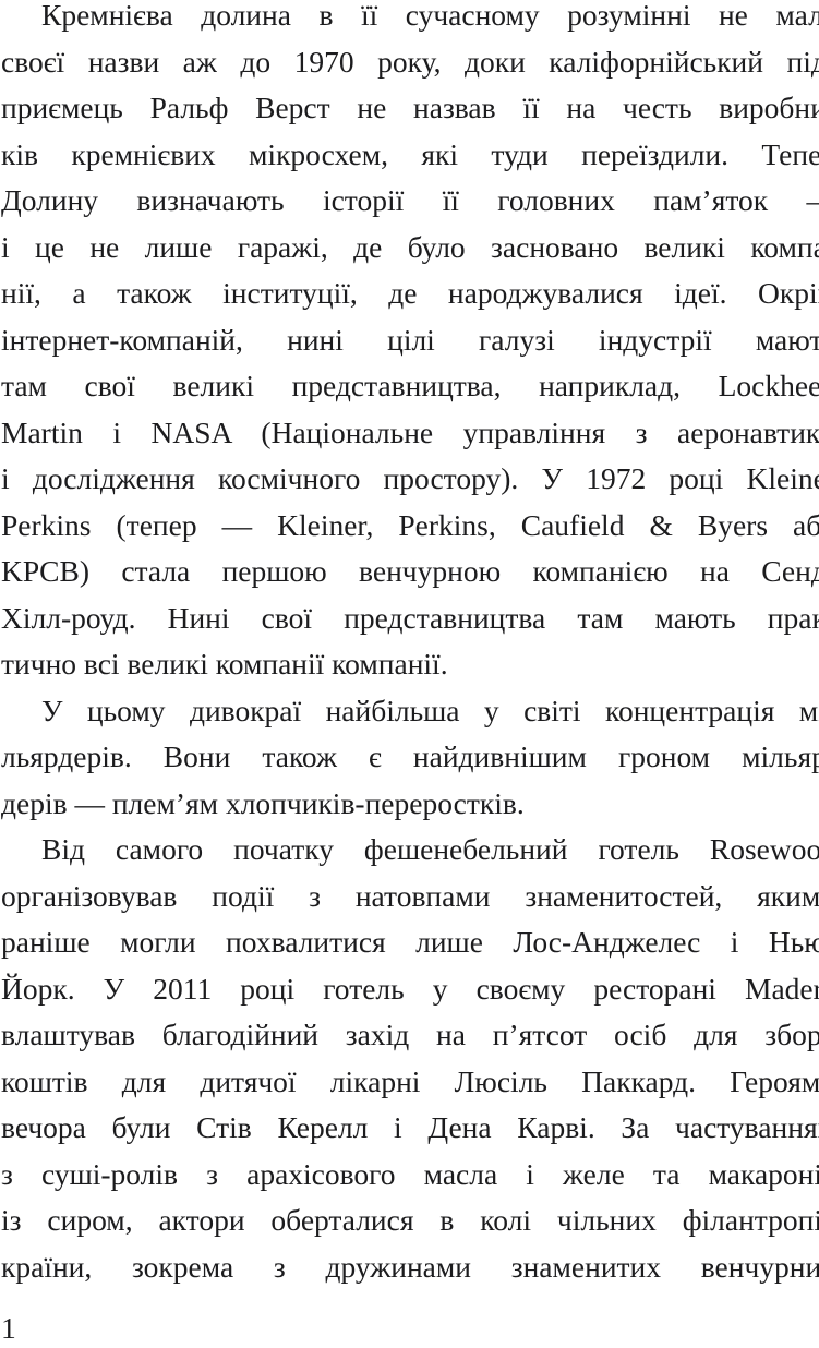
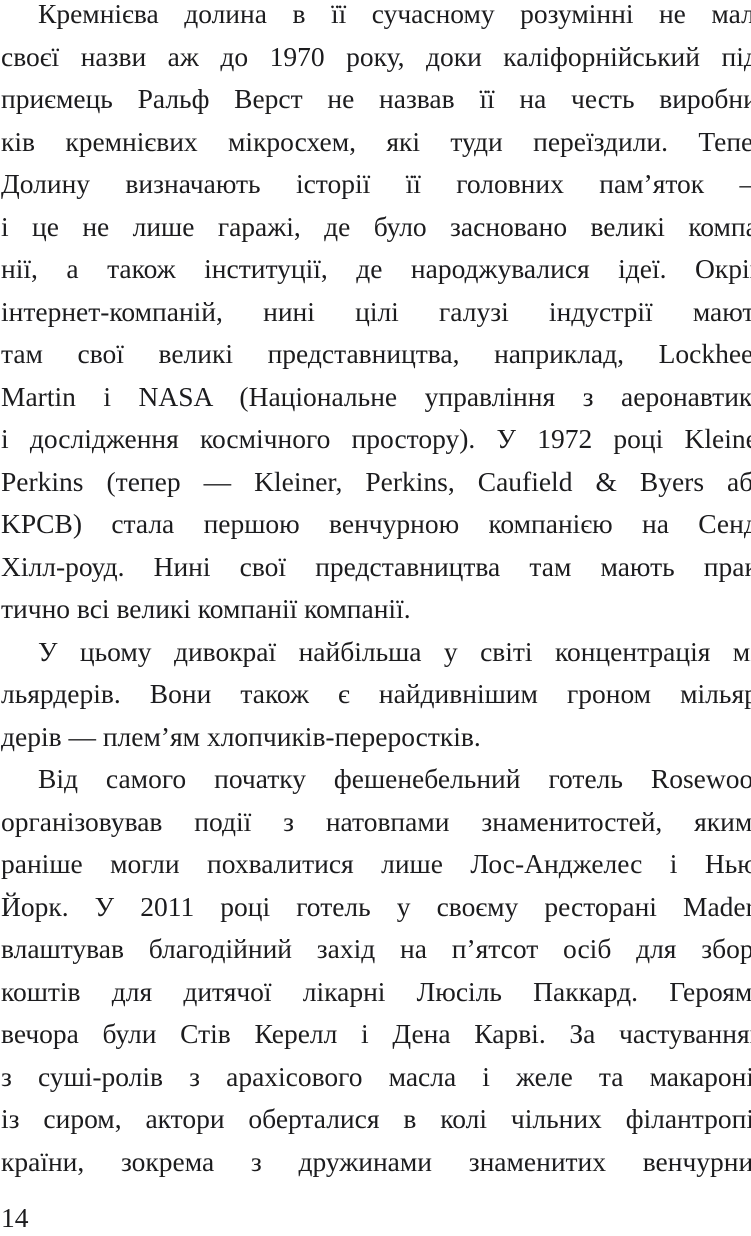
  Кремнієва долина в її сучасному розумінні не мал
  своєї назви аж до 1970 року, доки каліфорнійський пі
  приємець Ральф Верст не назвав її на честь виробни
  ків кремнієвих мікросхем, які туди переїздили. Тепе
  Долину визначають історії її головних пам’яток
  і це не лише гаражі, де було засновано великі комп
  нії, а також інституції, де народжувалися ідеї. Окрі
  інтернет-компаній, нині цілі галузі індустрії мают
  там свої великі представництва, наприклад, Lockhee
  Martin і NASA (Національне управління з аеронавтик
  і дослідження космічного простору). У 1972 році Klein
  Perkins (тепер — Kleiner, Perkins, Caufield & Byers аб
  KPCB) стала першою венчурною компанією на Сен
  Хілл-роуд. Нині свої представництва там мають пра
  тично всі великі компанії компанії.
  У цьому дивокраї найбільша у світі концентрація м
  льярдерів. Вони також є найдивнішим гроном мілья
  дерів — плем’ям хлопчиків-переростків.
  Від самого початку фешенебельний готель Rosewoo
  організовував події з натовпами знаменитостей, яким
  раніше могли похвалитися лише Лос-Анджелес і Нью
  Йорк. У 2011 році готель у своєму ресторані Mader
  влаштував благодійний захід на п’ятсот осіб для збор
  коштів для дитячої лікарні Люсіль Паккард. Героям
  вечора були Стів Керелл і Дена Карві. За частування
  з суші-ролів з арахісового масла і желе та макароні
  із сиром, актори оберталися в колі чільних філантропі
  країни, зокрема з дружинами знаменитих венчурни
- 1
+ 14
